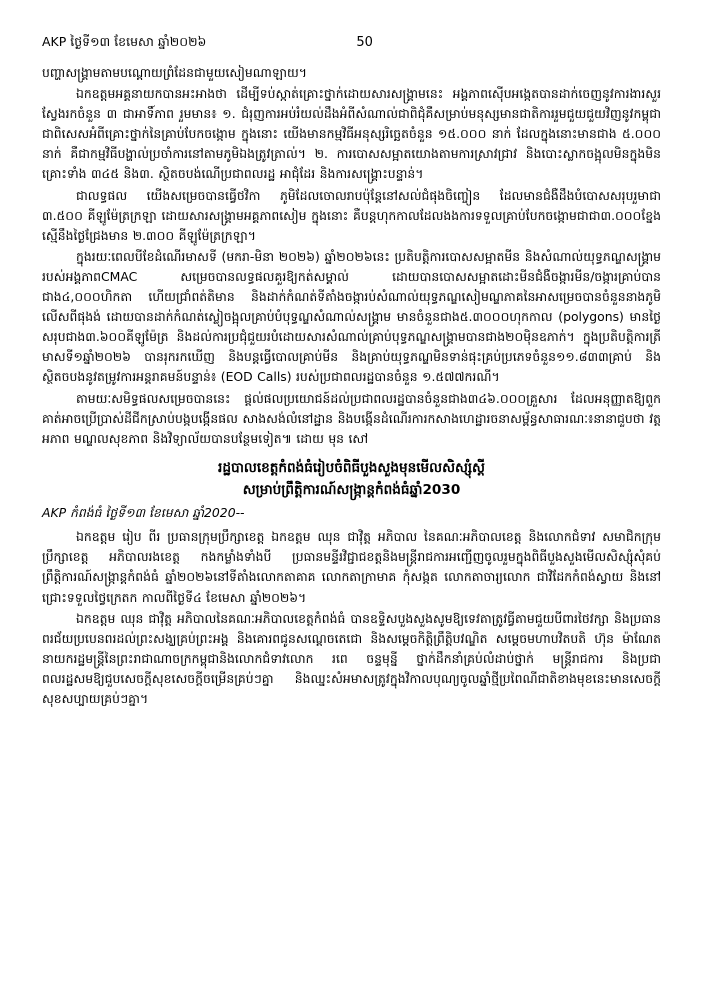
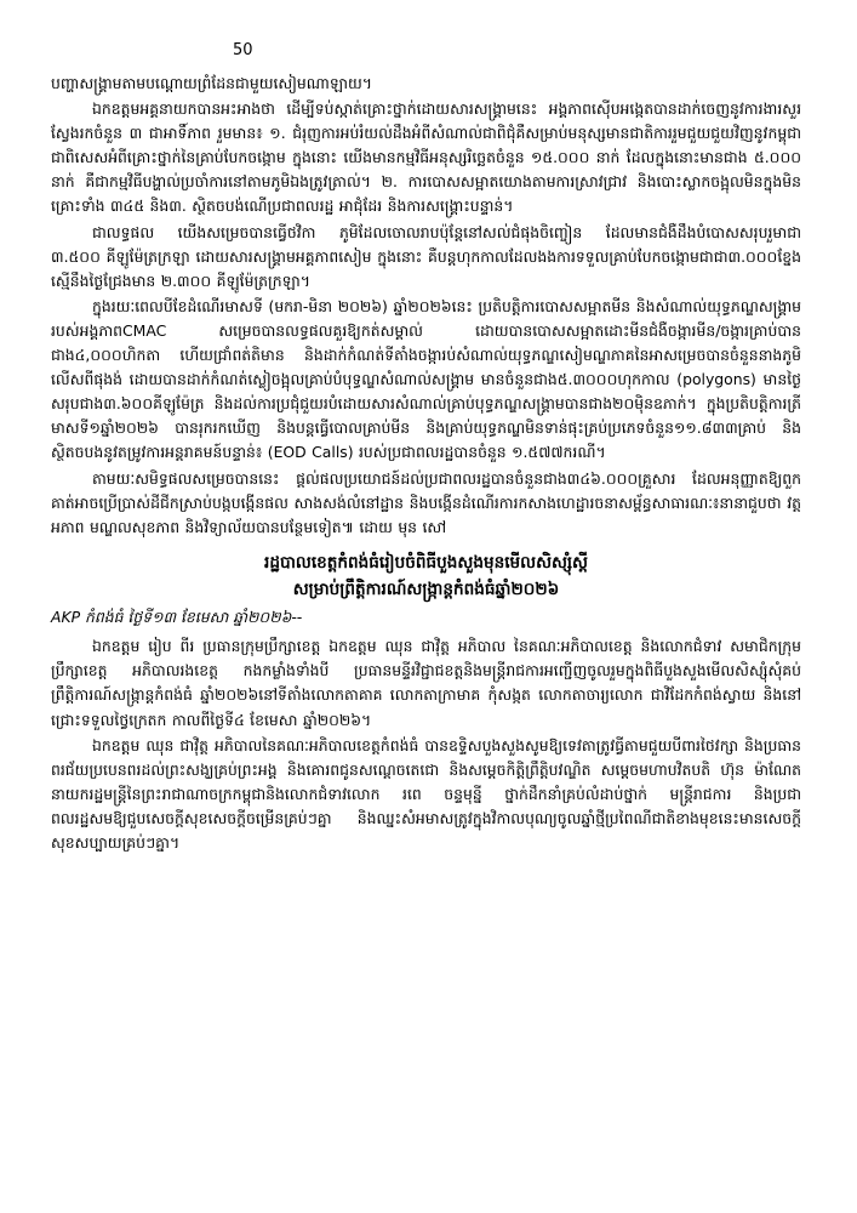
- AKP ថ្ងៃទី១៣ ខែមេសា ឆ្នាំ២០២៦
  50
  បញ្ហាសង្គ្រាមតាមបណ្ដោយព្រំដែនជាមួយសៀមណាឡាយ។
  ឯកឧត្តមអគ្គនាយកបានអះអាងថា ដើម្បីទប់ស្កាត់គ្រោះថ្នាក់ដោយសារសង្គ្រាមនេះ អង្គភាពស៊ើបអង្កេតបានដាក់ចេញនូវការងារសួរស្វែងរកចំនួន ៣ ជាអាទិ៍ភាព រួមមាន៖ ១. ជំរុញការអប់រំយល់ដឹងអំពីសំណាល់ជាពិជុំគឺសម្រាប់មនុស្សមានជាតិការរួមជួយជួយវិញនូវកម្ពុជាជាពិសេសអំពីគ្រោះថ្នាក់នៃគ្រាប់បែកចង្កោម ក្នុងនោះ យើងមានកម្មវិធីអនុស្សរិច្ឆេតចំនួន ១៥.០០០ នាក់ ដែលក្នុងនោះមានជាង ៥.០០០ នាក់ គឺជាកម្មវិធីបង្ហាល់ប្រចាំការនៅតាមភូមិឯងត្រូវត្រាល់។ ២. ការបោសសម្អាតយោងតាមការស្រាវជ្រាវ និងបោះស្លាកចង្អុលមិនក្នុងមិនគ្រោះទាំង ៣៤៥ និង៣. ស្ថិតចបង់ណើប្រជាពលរដ្ឋ អាជុំដែរ និងការសង្គ្រោះបន្ទាន់។
  ជាលទ្ធផល យើងសម្រេចបានធ្វើថវិកា ភូមិដែលចោលរាបប៉ុន្តែនៅសល់ជំផុងចិញ្ចៀន ដែលមានជំងឺដឹងបំបោសសរុបរួមាជា ៣.៥០០ គីឡូម៉ែត្រក្រឡា ដោយសារសង្គ្រាមអគ្គភាពសៀម ក្នុងនោះ គឺបន្តហុកកាលដែលងងការទទួលគ្រាប់បែកចង្កោមជាជា៣.០០០ខ្នែង ស្មើនឹងថ្ងៃជ្រែងមាន ២.៣០០ គីឡូម៉ែត្រក្រឡា។
  ក្នុងរយៈពេលបីខែដំណើរមាសទី (មករា-មិនា ២០២៦) ឆ្នាំ២០២៦នេះ ប្រតិបត្តិការបោសសម្អាតមីន និងសំណាល់យុទ្ធភណ្ឌសង្គ្រាមរបស់អង្គភាពCMAC សម្រេចបានលទ្ធផលគួរឱ្យកត់សម្គាល់ ដោយបានបោសសម្អាតដោះមីនជំងឺចង្ការមីន/ចង្ការគ្រាប់បានជាង៤,០០០ហិកតា ហើយជ្រាំពត់តិមាន និងដាក់កំណត់ទីតាំងចង្ការប់សំណាល់យុទ្ធភណ្ឌសៀមណ្ឌភាគនៃអាសម្រេចបានចំនួននាងភូមិ លើសពីផុងង់ ដោយបានដាក់កំណត់ស្លៀចង្អុលគ្រាប់បំបុទ្ធណ្ឌសំណាល់សង្គ្រាម មានចំនួនជាង៥.៣០០០ហុកកាល (polygons) មានថ្ងៃសរុបជាង៣.៦០០គីឡូម៉ែត្រ និងដល់ការប្រជុំជួយរបំដោយសារសំណាល់គ្រាប់បុទ្ធភណ្ឌសង្គ្រាមបានជាង២០មុិនឧភាក់។ ក្នុងប្រតិបត្តិការត្រីមាសទី១ឆ្នាំ២០២៦ បានរុករកឃើញ និងបន្តធ្វើបោលគ្រាប់មីន និងគ្រាប់យុទ្ធភណ្ឌមិនទាន់ផុះគ្រប់ប្រភេទចំនួន១១.៨៣៣គ្រាប់ និងស្ថិតចបងនូវតម្រូវការអន្តរាគមន៍បន្ទាន់៖ (EOD Calls) របស់ប្រជាពលរដ្ឋបានចំនួន ១.៥៧៧ករណី។
  តាមយៈសមិទ្ធផលសម្រេចបាននេះ ផ្ដល់ផលប្រយោជន៍ដល់ប្រជាពលរដ្ឋបានចំនួនជាង៣៤៦.០០០គ្រួសារ ដែលអនុញ្ញាតឱ្យពួកគាត់អាចប្រើប្រាស់ដីជីកស្រាប់បង្កបង្កើនផល សាងសង់លំនៅដ្ឋាន និងបង្កើនដំណើរការកសាងហេដ្ឋារចនាសម្ព័ន្ធសាធារណៈ៖នានាជួបថា វត្តអភាព មណ្ឌលសុខភាព និងវិទ្យាល័យបានបន្ថែមទៀត៕ ដោយ មុន សៅ
  រដ្ឋបាលខេត្តកំពង់ធំរៀបចំពិធីបួងសួងមុនមើលសិស្សុំស្ដី
- សម្រាប់ព្រឹត្តិការណ៍សង្រ្កាន្តកំពង់ធំឆ្នាំ2030
+ សម្រាប់ព្រឹត្តិការណ៍សង្រ្កាន្តកំពង់ធំឆ្នាំ២០២៦
- AKP កំពង់ធំ ថ្ងៃទី១៣ ខែមេសា ឆ្នាំ2020--
+ AKP កំពង់ធំ ថ្ងៃទី១៣ ខែមេសា ឆ្នាំ២០២៦--
  ឯកឧត្តម រៀប ពីរ ប្រធានក្រុមប្រឹក្សាខេត្ត ឯកឧត្តម ឈុន ជាវុិត្ត អភិបាល នៃគណៈអភិបាលខេត្ត និងលោកជំទាវ សមាជិកក្រុមប្រឹក្សាខេត្ត អភិបាលរងខេត្ត កងកម្លាំងទាំងបី ប្រធានមន្ទីរវិជ្ជាជខត្តនិងមន្ត្រីរាជការអញ្ជើញចូលរួមក្នុងពិធីបួងសួងមើលសិស្សុំសុំគប់ព្រឹត្តិការណ៍សង្រ្កាន្តកំពង់ធំ ឆ្នាំ២០២៦នៅទីតាំងលោកតាគាគ លោកតាក្រាមាគ កុំសង្កត លោកតាចារ្យលោក ជាវិដែកកំពង់ស្វាយ និងនៅជ្រោះទទួលថ្វៃក្រេតក កាលពីថ្ងៃទី៤ ខែមេសា ឆ្នាំ២០២៦។
  ឯកឧត្តម ឈុន ជាវុិត្ត អភិបាលនៃគណៈអភិបាលខេត្តកំពង់ធំ បានឧទ្ទិសបួងសួងសូមឱ្យទេវតាត្រូវធ្វីតាមជួយបីពារថៃវក្សា និងប្រធានពរជ័យប្របេនពរដល់ព្រះសង្ឃគ្រប់ព្រះអង្គ និងគោរពជូនសណ្ដេចតេជោ និងសម្ដេចកិត្តិព្រឹត្ដិបវណ្ឌិត សម្ដេចមហាបវិតបតិ ហ៊ុន ម៉ាណែត នាយករដ្ឋមន្ត្រីនៃព្រះរាជាណាចក្រកម្ពុជានិងលោកជំទាវលោក រពេ ចន្ទមុន្នី ថ្នាក់ដឹកនាំគ្រប់លំដាប់ថ្នាក់ មន្ត្រីរាជការ និងប្រជាពលរដ្ឋសមឱ្យជួបសេចក្ដីសុខសេចក្ដីចម្រើនគ្រប់ៗគ្នា និងឈ្នះសំអមាសត្រូវក្នុងវិកាលបុណ្យចូលឆ្នាំថ្មីប្រពៃណីជាតិខាងមុខនេះមានសេចក្ដីសុខសប្បាយគ្រប់ៗគ្នា។
